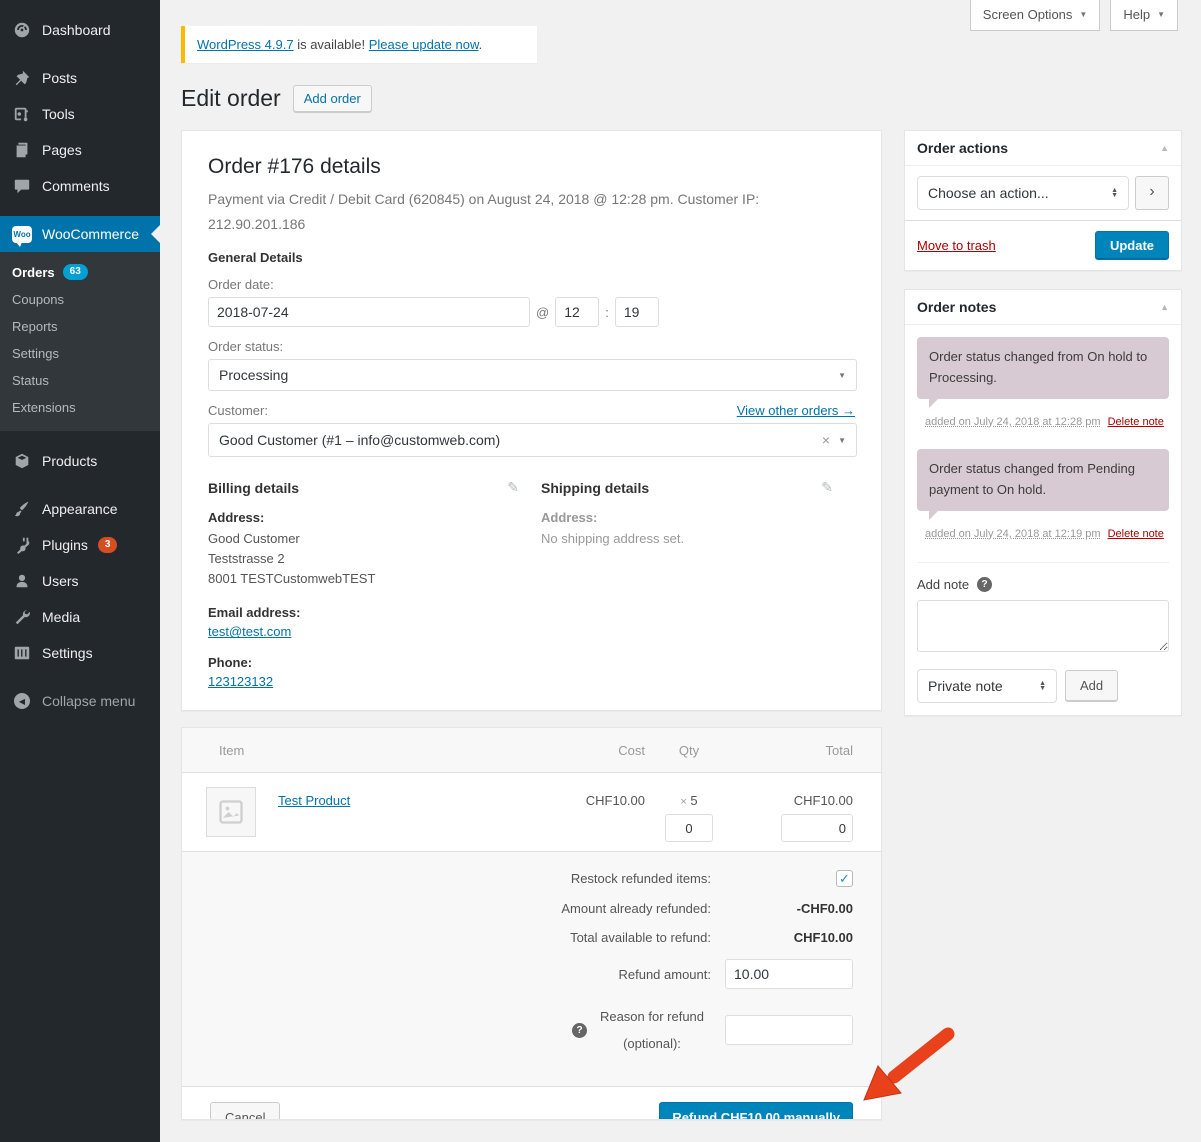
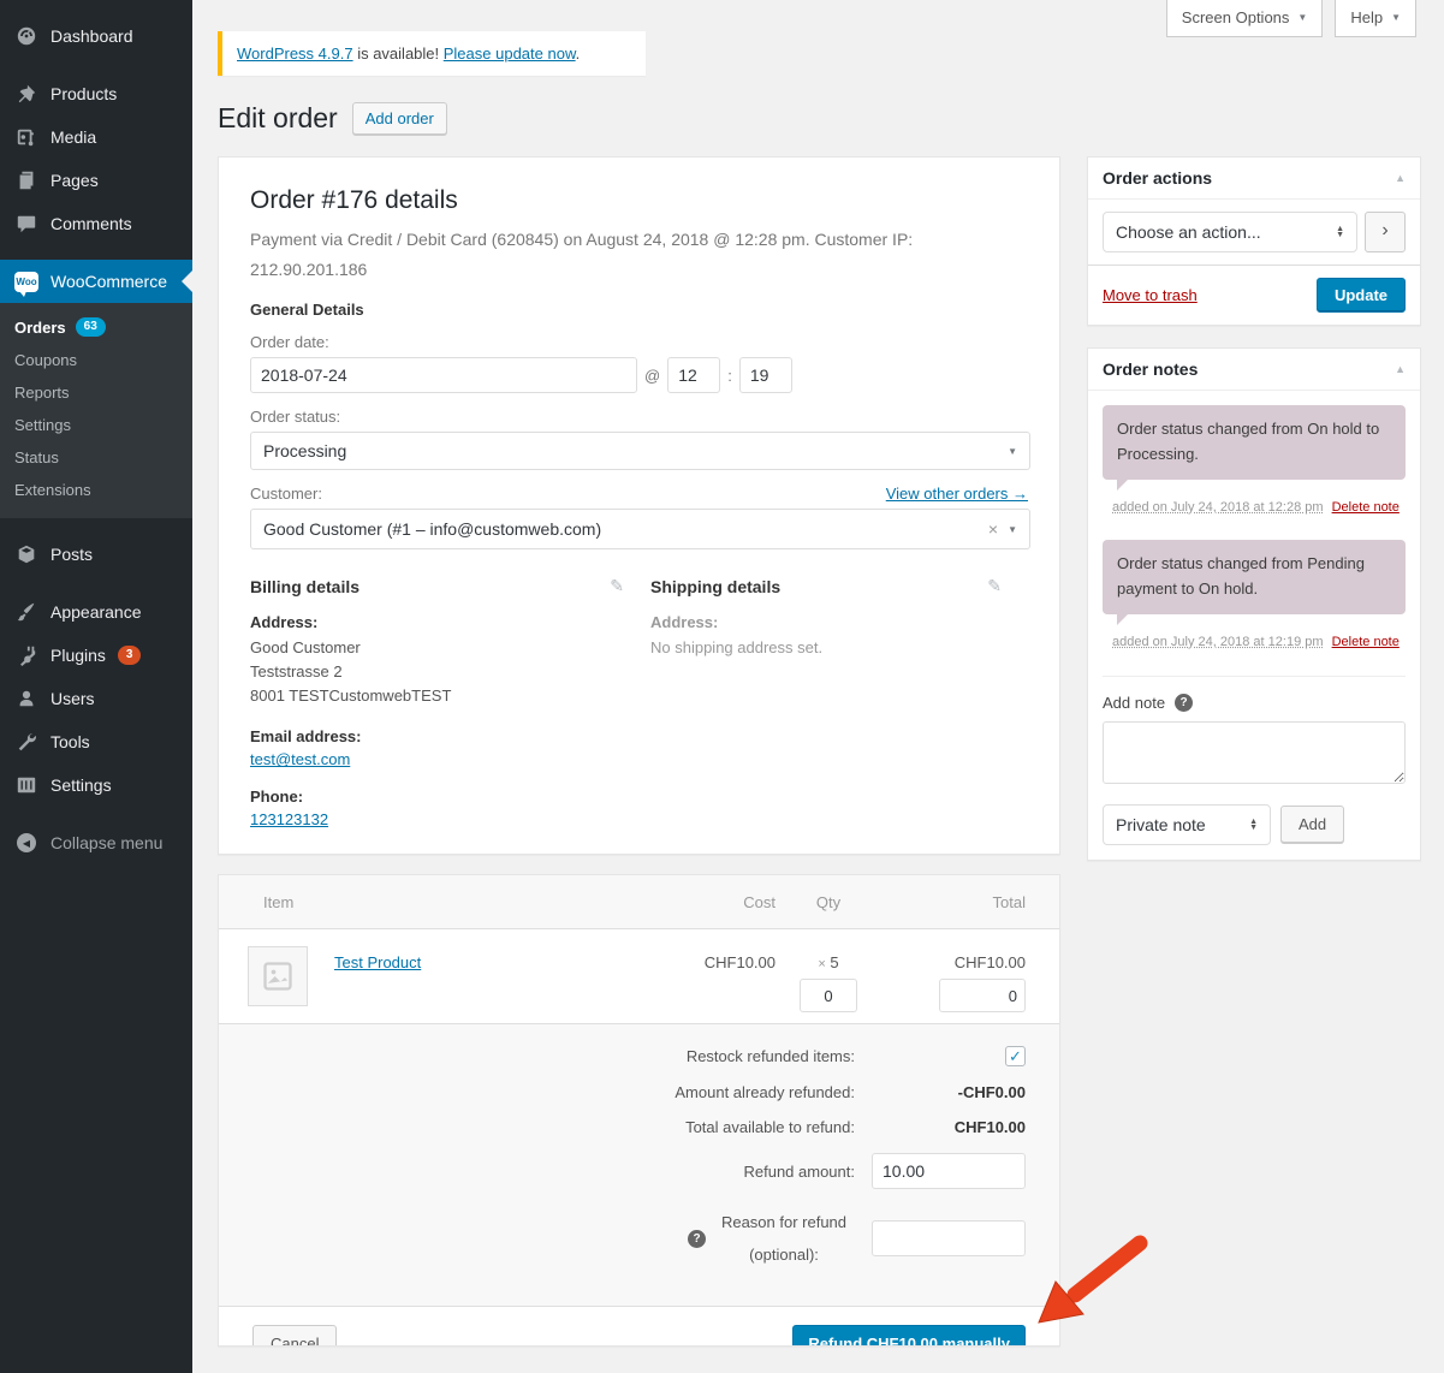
  Dashboard
- Posts
+ Products
- Tools
+ Media
  Pages
  Comments
  WooCommerce
  Orders
  63
  Coupons
  Reports
  Settings
  Status
  Extensions
- Products
+ Posts
  Appearance
  Plugins
  3
  Users
- Media
+ Tools
  Settings
  Collapse menu
  Screen Options
  Help
  WordPress 4.9.7 is available! Please update now.
  Edit order
  Add order
  Order #176 details
  Payment via Credit / Debit Card (620845) on August 24, 2018 @ 12:28 pm. Customer IP: 212.90.201.186
  General Details
  Order date:
  2018-07-24
  @
  12
  :
  19
  Order status:
  Processing
  Customer:
  View other orders →
  Good Customer (#1 – info@customweb.com)
  Billing details
  Address:
  Good Customer
  Teststrasse 2
  8001 TESTCustomwebTEST
  Email address:
  test@test.com
  Phone:
  123123132
  Shipping details
  Address:
  No shipping address set.
  Item
  Cost
  Qty
  Total
  Test Product
  CHF10.00
  × 5
  0
  CHF10.00
  0
  Restock refunded items:
  Amount already refunded:
  -CHF0.00
  Total available to refund:
  CHF10.00
  Refund amount:
  10.00
  Reason for refund (optional):
  Cancel
  Refund CHF10.00 manually
  Order actions
  Choose an action...
  Move to trash
  Update
  Order notes
  Order status changed from On hold to Processing.
  added on July 24, 2018 at 12:28 pm Delete note
  Order status changed from Pending payment to On hold.
  added on July 24, 2018 at 12:19 pm Delete note
  Add note
  Private note
  Add
